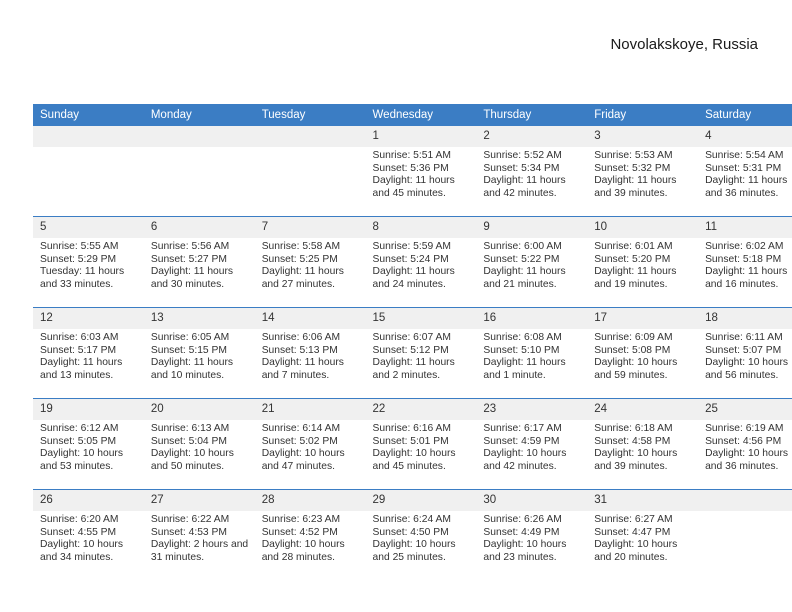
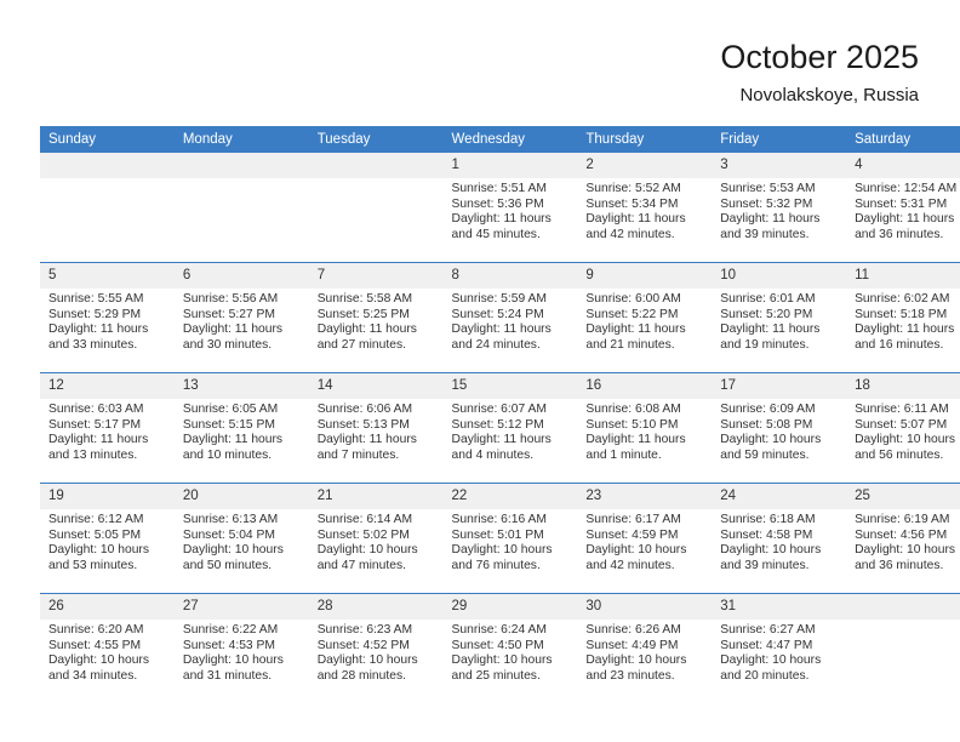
+ October 2025
  Novolakskoye, Russia
  Sunday	Monday	Tuesday	Wednesday	Thursday	Friday	Saturday
- 			1Sunrise: 5:51 AMSunset: 5:36 PMDaylight: 11 hours and 45 minutes.	2Sunrise: 5:52 AMSunset: 5:34 PMDaylight: 11 hours and 42 minutes.	3Sunrise: 5:53 AMSunset: 5:32 PMDaylight: 11 hours and 39 minutes.	4Sunrise: 5:54 AMSunset: 5:31 PMDaylight: 11 hours and 36 minutes.
+ 			1Sunrise: 5:51 AMSunset: 5:36 PMDaylight: 11 hours and 45 minutes.	2Sunrise: 5:52 AMSunset: 5:34 PMDaylight: 11 hours and 42 minutes.	3Sunrise: 5:53 AMSunset: 5:32 PMDaylight: 11 hours and 39 minutes.	4Sunrise: 12:54 AMSunset: 5:31 PMDaylight: 11 hours and 36 minutes.
- 5Sunrise: 5:55 AMSunset: 5:29 PMTuesday: 11 hours and 33 minutes.	6Sunrise: 5:56 AMSunset: 5:27 PMDaylight: 11 hours and 30 minutes.	7Sunrise: 5:58 AMSunset: 5:25 PMDaylight: 11 hours and 27 minutes.	8Sunrise: 5:59 AMSunset: 5:24 PMDaylight: 11 hours and 24 minutes.	9Sunrise: 6:00 AMSunset: 5:22 PMDaylight: 11 hours and 21 minutes.	10Sunrise: 6:01 AMSunset: 5:20 PMDaylight: 11 hours and 19 minutes.	11Sunrise: 6:02 AMSunset: 5:18 PMDaylight: 11 hours and 16 minutes.
+ 5Sunrise: 5:55 AMSunset: 5:29 PMDaylight: 11 hours and 33 minutes.	6Sunrise: 5:56 AMSunset: 5:27 PMDaylight: 11 hours and 30 minutes.	7Sunrise: 5:58 AMSunset: 5:25 PMDaylight: 11 hours and 27 minutes.	8Sunrise: 5:59 AMSunset: 5:24 PMDaylight: 11 hours and 24 minutes.	9Sunrise: 6:00 AMSunset: 5:22 PMDaylight: 11 hours and 21 minutes.	10Sunrise: 6:01 AMSunset: 5:20 PMDaylight: 11 hours and 19 minutes.	11Sunrise: 6:02 AMSunset: 5:18 PMDaylight: 11 hours and 16 minutes.
- 12Sunrise: 6:03 AMSunset: 5:17 PMDaylight: 11 hours and 13 minutes.	13Sunrise: 6:05 AMSunset: 5:15 PMDaylight: 11 hours and 10 minutes.	14Sunrise: 6:06 AMSunset: 5:13 PMDaylight: 11 hours and 7 minutes.	15Sunrise: 6:07 AMSunset: 5:12 PMDaylight: 11 hours and 2 minutes.	16Sunrise: 6:08 AMSunset: 5:10 PMDaylight: 11 hours and 1 minute.	17Sunrise: 6:09 AMSunset: 5:08 PMDaylight: 10 hours and 59 minutes.	18Sunrise: 6:11 AMSunset: 5:07 PMDaylight: 10 hours and 56 minutes.
+ 12Sunrise: 6:03 AMSunset: 5:17 PMDaylight: 11 hours and 13 minutes.	13Sunrise: 6:05 AMSunset: 5:15 PMDaylight: 11 hours and 10 minutes.	14Sunrise: 6:06 AMSunset: 5:13 PMDaylight: 11 hours and 7 minutes.	15Sunrise: 6:07 AMSunset: 5:12 PMDaylight: 11 hours and 4 minutes.	16Sunrise: 6:08 AMSunset: 5:10 PMDaylight: 11 hours and 1 minute.	17Sunrise: 6:09 AMSunset: 5:08 PMDaylight: 10 hours and 59 minutes.	18Sunrise: 6:11 AMSunset: 5:07 PMDaylight: 10 hours and 56 minutes.
- 19Sunrise: 6:12 AMSunset: 5:05 PMDaylight: 10 hours and 53 minutes.	20Sunrise: 6:13 AMSunset: 5:04 PMDaylight: 10 hours and 50 minutes.	21Sunrise: 6:14 AMSunset: 5:02 PMDaylight: 10 hours and 47 minutes.	22Sunrise: 6:16 AMSunset: 5:01 PMDaylight: 10 hours and 45 minutes.	23Sunrise: 6:17 AMSunset: 4:59 PMDaylight: 10 hours and 42 minutes.	24Sunrise: 6:18 AMSunset: 4:58 PMDaylight: 10 hours and 39 minutes.	25Sunrise: 6:19 AMSunset: 4:56 PMDaylight: 10 hours and 36 minutes.
+ 19Sunrise: 6:12 AMSunset: 5:05 PMDaylight: 10 hours and 53 minutes.	20Sunrise: 6:13 AMSunset: 5:04 PMDaylight: 10 hours and 50 minutes.	21Sunrise: 6:14 AMSunset: 5:02 PMDaylight: 10 hours and 47 minutes.	22Sunrise: 6:16 AMSunset: 5:01 PMDaylight: 10 hours and 76 minutes.	23Sunrise: 6:17 AMSunset: 4:59 PMDaylight: 10 hours and 42 minutes.	24Sunrise: 6:18 AMSunset: 4:58 PMDaylight: 10 hours and 39 minutes.	25Sunrise: 6:19 AMSunset: 4:56 PMDaylight: 10 hours and 36 minutes.
- 26Sunrise: 6:20 AMSunset: 4:55 PMDaylight: 10 hours and 34 minutes.	27Sunrise: 6:22 AMSunset: 4:53 PMDaylight: 2 hours and 31 minutes.	28Sunrise: 6:23 AMSunset: 4:52 PMDaylight: 10 hours and 28 minutes.	29Sunrise: 6:24 AMSunset: 4:50 PMDaylight: 10 hours and 25 minutes.	30Sunrise: 6:26 AMSunset: 4:49 PMDaylight: 10 hours and 23 minutes.	31Sunrise: 6:27 AMSunset: 4:47 PMDaylight: 10 hours and 20 minutes.
+ 26Sunrise: 6:20 AMSunset: 4:55 PMDaylight: 10 hours and 34 minutes.	27Sunrise: 6:22 AMSunset: 4:53 PMDaylight: 10 hours and 31 minutes.	28Sunrise: 6:23 AMSunset: 4:52 PMDaylight: 10 hours and 28 minutes.	29Sunrise: 6:24 AMSunset: 4:50 PMDaylight: 10 hours and 25 minutes.	30Sunrise: 6:26 AMSunset: 4:49 PMDaylight: 10 hours and 23 minutes.	31Sunrise: 6:27 AMSunset: 4:47 PMDaylight: 10 hours and 20 minutes.
